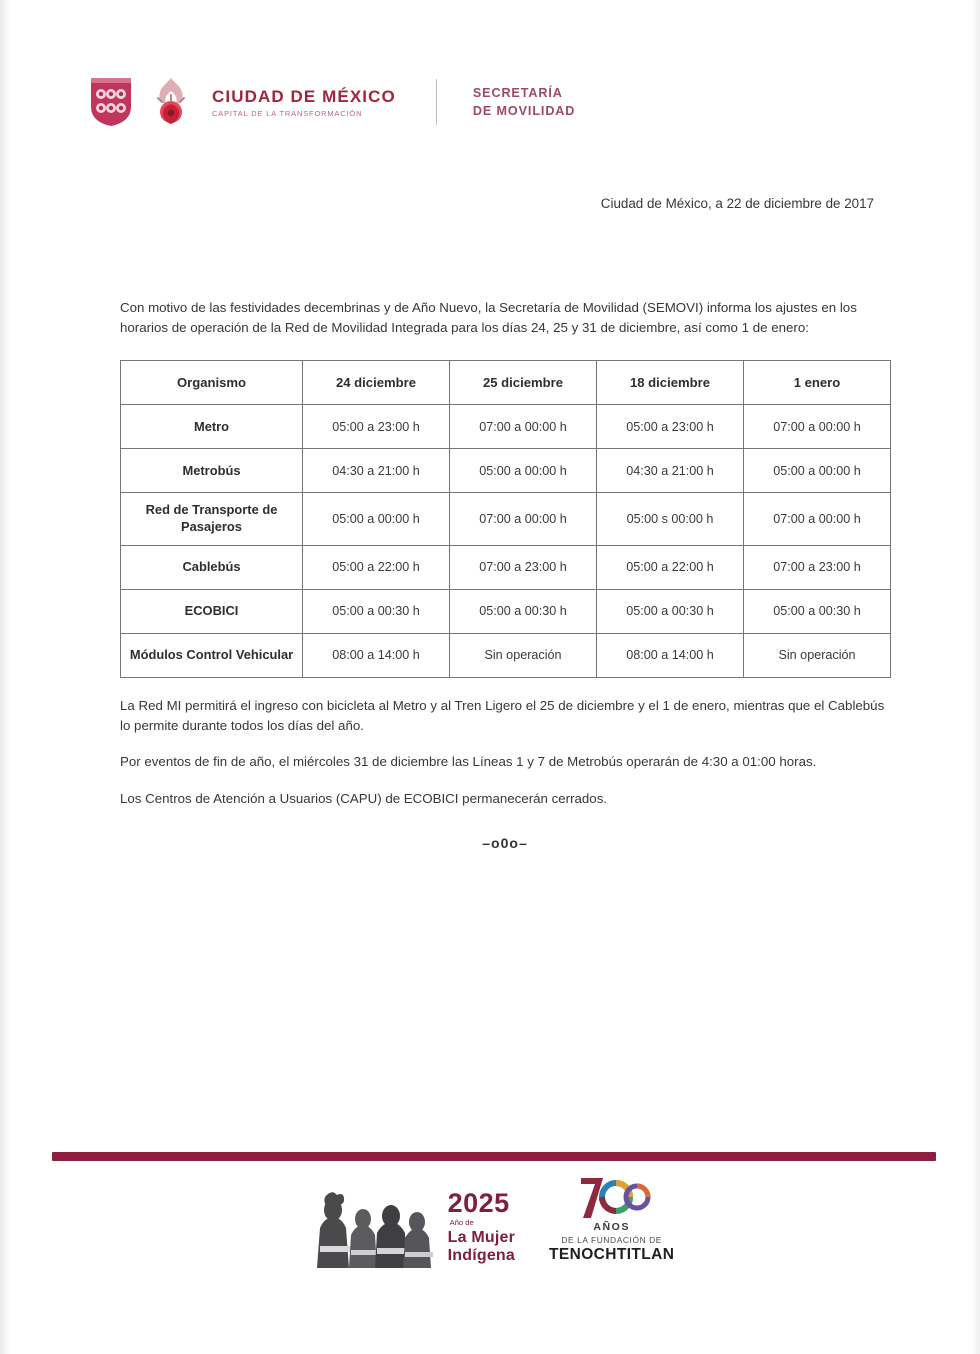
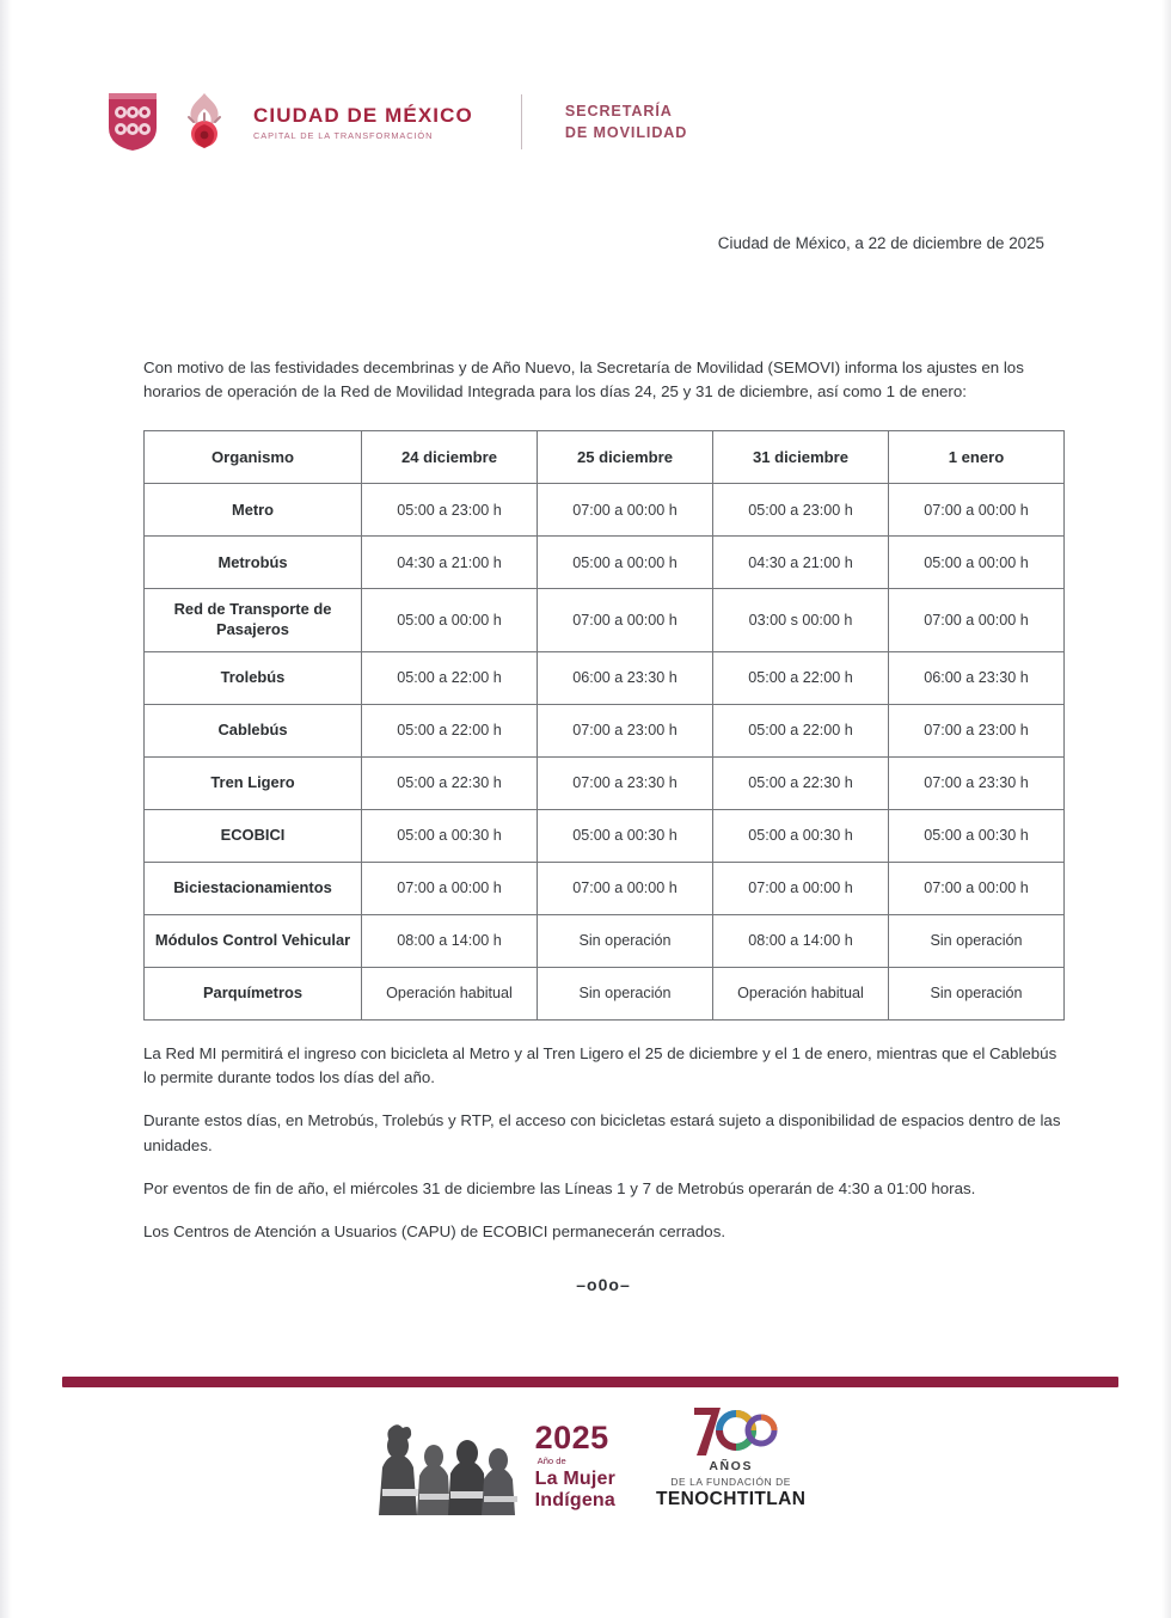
  CIUDAD DE MÉXICO
  CAPITAL DE LA TRANSFORMACIÓN
  SECRETARÍA
  DE MOVILIDAD
- Ciudad de México, a 22 de diciembre de 2017
+ Ciudad de México, a 22 de diciembre de 2025
  Con motivo de las festividades decembrinas y de Año Nuevo, la Secretaría de Movilidad (SEMOVI) informa los ajustes en los horarios de operación de la Red de Movilidad Integrada para los días 24, 25 y 31 de diciembre, así como 1 de enero:
- Organismo	24 diciembre	25 diciembre	18 diciembre	1 enero
+ Organismo	24 diciembre	25 diciembre	31 diciembre	1 enero
  Metro	05:00 a 23:00 h	07:00 a 00:00 h	05:00 a 23:00 h	07:00 a 00:00 h
  Metrobús	04:30 a 21:00 h	05:00 a 00:00 h	04:30 a 21:00 h	05:00 a 00:00 h
- Red de Transporte de Pasajeros	05:00 a 00:00 h	07:00 a 00:00 h	05:00 s 00:00 h	07:00 a 00:00 h
+ Red de Transporte de Pasajeros	05:00 a 00:00 h	07:00 a 00:00 h	03:00 s 00:00 h	07:00 a 00:00 h
+ Trolebús	05:00 a 22:00 h	06:00 a 23:30 h	05:00 a 22:00 h	06:00 a 23:30 h
  Cablebús	05:00 a 22:00 h	07:00 a 23:00 h	05:00 a 22:00 h	07:00 a 23:00 h
+ Tren Ligero	05:00 a 22:30 h	07:00 a 23:30 h	05:00 a 22:30 h	07:00 a 23:30 h
  ECOBICI	05:00 a 00:30 h	05:00 a 00:30 h	05:00 a 00:30 h	05:00 a 00:30 h
+ Biciestacionamientos	07:00 a 00:00 h	07:00 a 00:00 h	07:00 a 00:00 h	07:00 a 00:00 h
  Módulos Control Vehicular	08:00 a 14:00 h	Sin operación	08:00 a 14:00 h	Sin operación
+ Parquímetros	Operación habitual	Sin operación	Operación habitual	Sin operación
  La Red MI permitirá el ingreso con bicicleta al Metro y al Tren Ligero el 25 de diciembre y el 1 de enero, mientras que el Cablebús lo permite durante todos los días del año.
+ Durante estos días, en Metrobús, Trolebús y RTP, el acceso con bicicletas estará sujeto a disponibilidad de espacios dentro de las unidades.
  Por eventos de fin de año, el miércoles 31 de diciembre las Líneas 1 y 7 de Metrobús operarán de 4:30 a 01:00 horas.
  Los Centros de Atención a Usuarios (CAPU) de ECOBICI permanecerán cerrados.
  –o0o–
  2025
  Año de
  La Mujer
  Indígena
  AÑOS
  DE LA FUNDACIÓN DE
  TENOCHTITLAN
